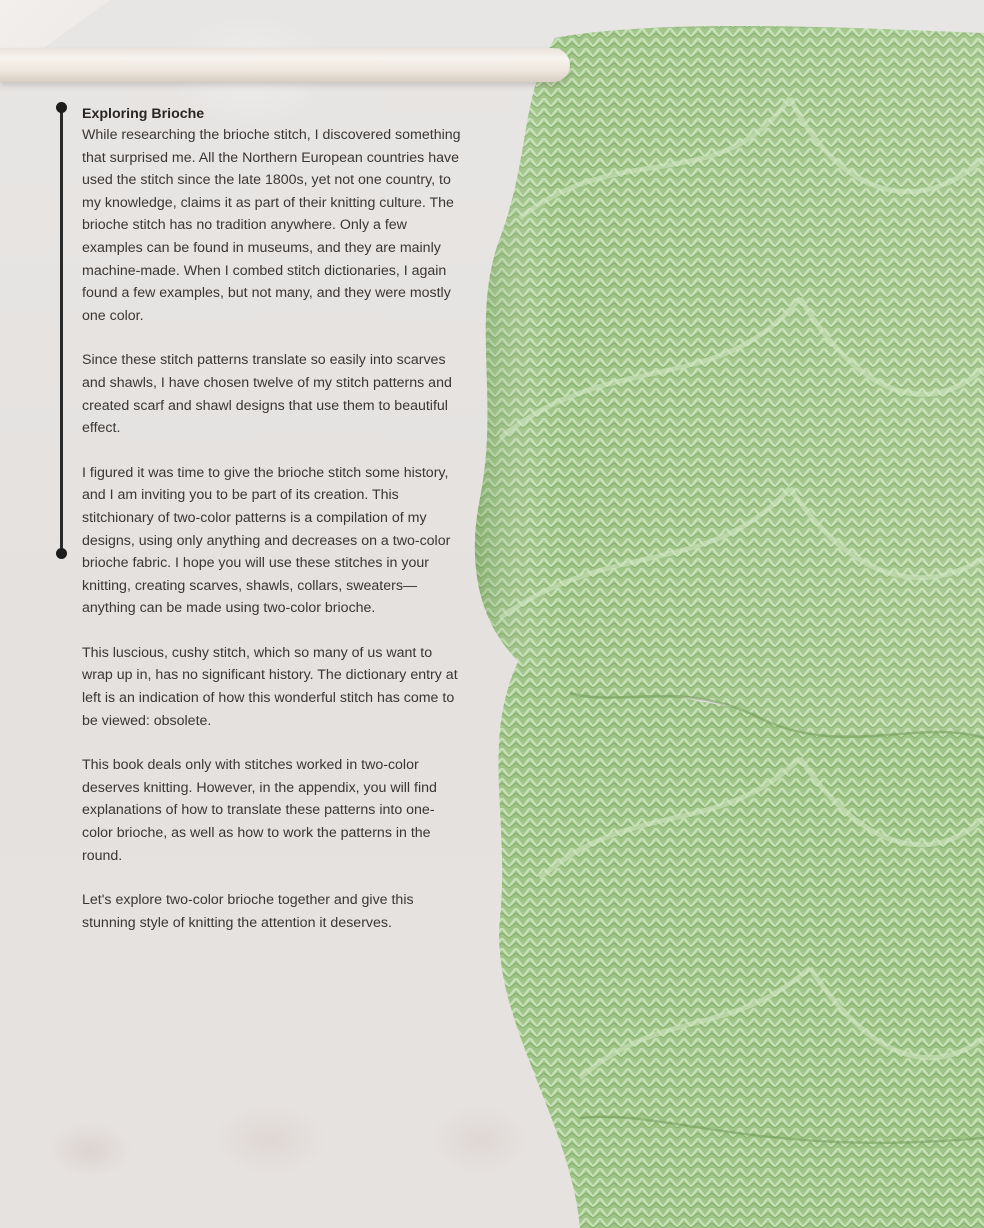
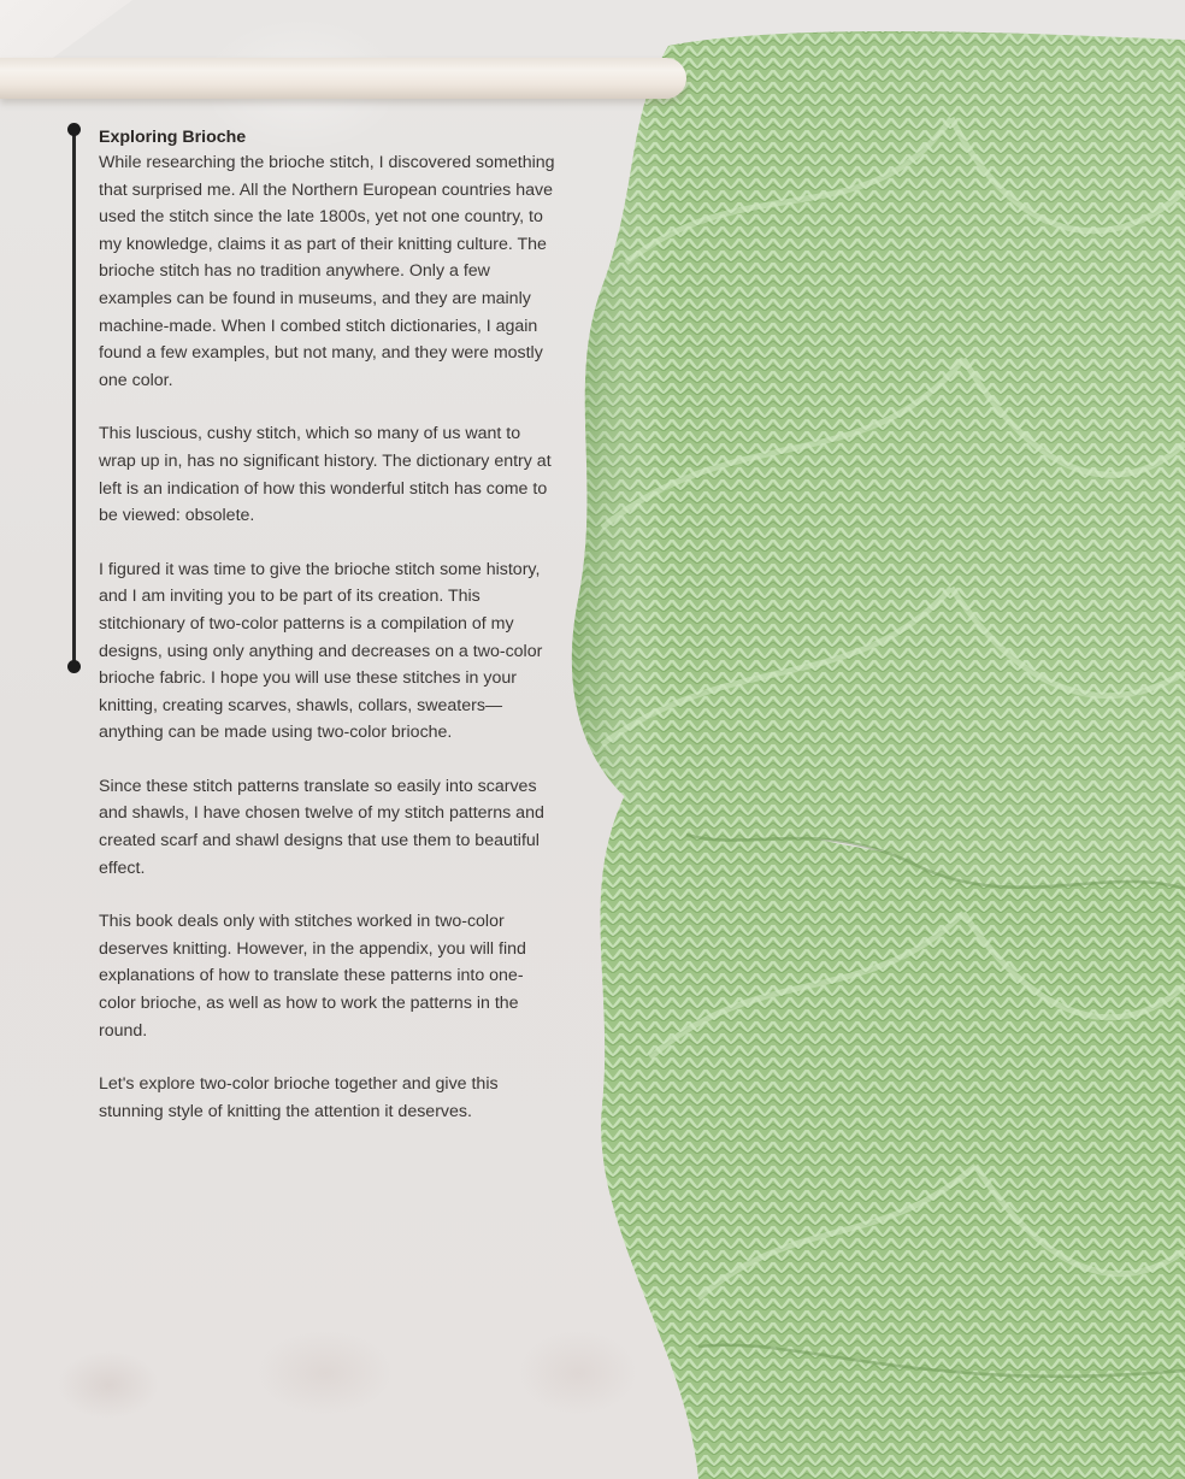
  Exploring Brioche
  While researching the brioche stitch, I discovered something that surprised me. All the Northern European countries have used the stitch since the late 1800s, yet not one country, to my knowledge, claims it as part of their knitting culture. The brioche stitch has no tradition anywhere. Only a few examples can be found in museums, and they are mainly machine-made. When I combed stitch dictionaries, I again found a few examples, but not many, and they were mostly one color.
- Since these stitch patterns translate so easily into scarves and shawls, I have chosen twelve of my stitch patterns and created scarf and shawl designs that use them to beautiful effect.
+ This luscious, cushy stitch, which so many of us want to wrap up in, has no significant history. The dictionary entry at left is an indication of how this wonderful stitch has come to be viewed: obsolete.
  I figured it was time to give the brioche stitch some history, and I am inviting you to be part of its creation. This stitchionary of two-color patterns is a compilation of my designs, using only anything and decreases on a two-color brioche fabric. I hope you will use these stitches in your knitting, creating scarves, shawls, collars, sweaters—anything can be made using two-color brioche.
- This luscious, cushy stitch, which so many of us want to wrap up in, has no significant history. The dictionary entry at left is an indication of how this wonderful stitch has come to be viewed: obsolete.
+ Since these stitch patterns translate so easily into scarves and shawls, I have chosen twelve of my stitch patterns and created scarf and shawl designs that use them to beautiful effect.
  This book deals only with stitches worked in two-color deserves knitting. However, in the appendix, you will find explanations of how to translate these patterns into one-color brioche, as well as how to work the patterns in the round.
  Let's explore two-color brioche together and give this stunning style of knitting the attention it deserves.
